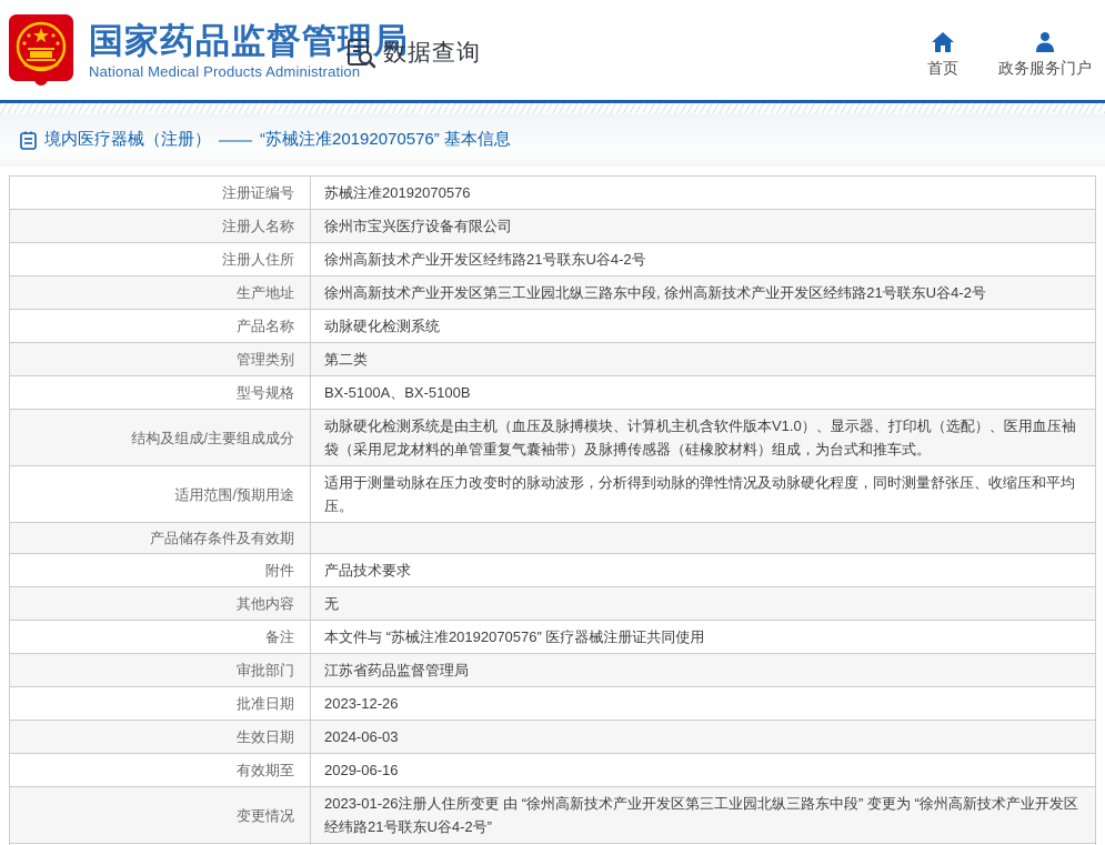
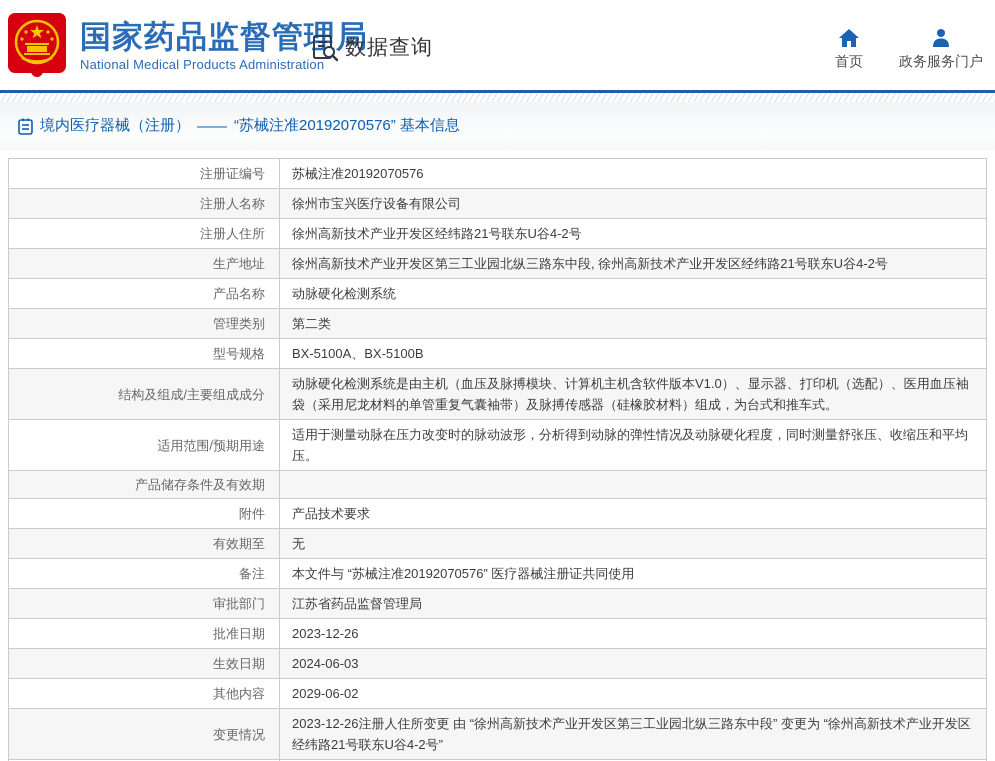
  国家药品监督管局
  National Medical Products Administration
  数据查询
  首页
  政务服务门户
  境内医疗器械（注册）
  ——
  “苏械注准20192070576” 基本信息
  注册证编号
  苏械注准20192070576
  注册人名称
  徐州市宝兴医疗设备有限公司
  注册人住所
  徐州高新技术产业开发区经纬路21号联东U谷4-2号
  生产地址
  徐州高新技术产业开发区第三工业园北纵三路东中段, 徐州高新技术产业开发区经纬路21号联东U谷4-2号
  产品名称
  动脉硬化检测系统
  管理类别
  第二类
  型号规格
  BX-5100A、BX-5100B
  结构及组成/主要组成成分
  动脉硬化检测系统是由主机（血压及脉搏模块、计算机主机含软件版本V1.0）、显示器、打印机（选配）、医用血压袖袋（采用尼龙材料的单管重复气囊袖带）及脉搏传感器（硅橡胶材料）组成，为台式和推车式。
  适用范围/预期用途
  适用于测量动脉在压力改变时的脉动波形，分析得到动脉的弹性情况及动脉硬化程度，同时测量舒张压、收缩压和平均压。
  产品储存条件及有效期
  附件
  产品技术要求
- 其他内容
+ 有效期至
  无
  备注
  本文件与 “苏械注准20192070576” 医疗器械注册证共同使用
  审批部门
  江苏省药品监督管理局
  批准日期
  2023-12-26
  生效日期
  2024-06-03
- 有效期至
+ 其他内容
- 2029-06-16
+ 2029-06-02
  变更情况
- 2023-01-26注册人住所变更 由 “徐州高新技术产业开发区第三工业园北纵三路东中段” 变更为 “徐州高新技术产业开发区经纬路21号联东U谷4-2号”
+ 2023-12-26注册人住所变更 由 “徐州高新技术产业开发区第三工业园北纵三路东中段” 变更为 “徐州高新技术产业开发区经纬路21号联东U谷4-2号”
